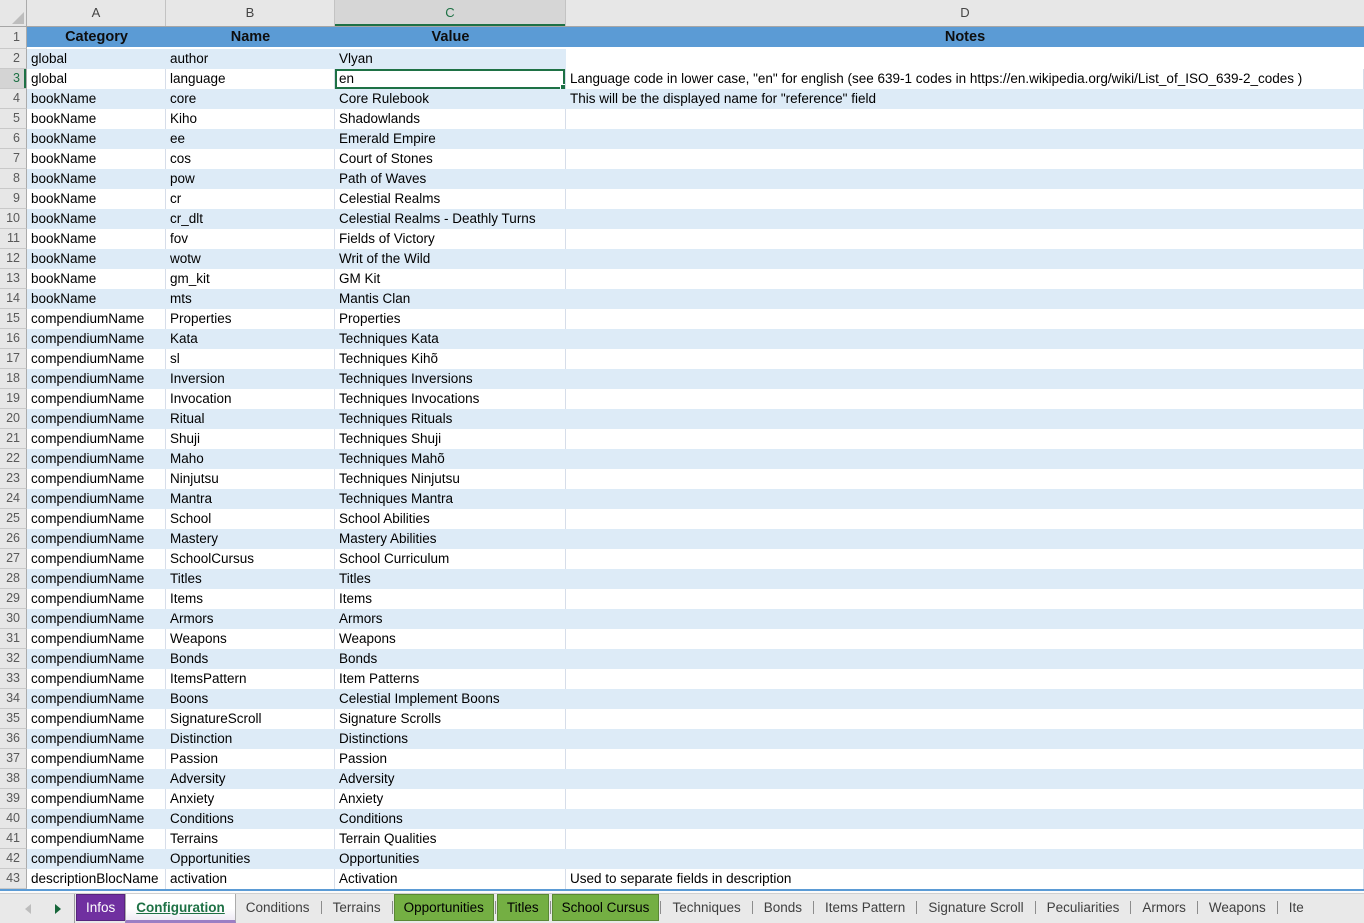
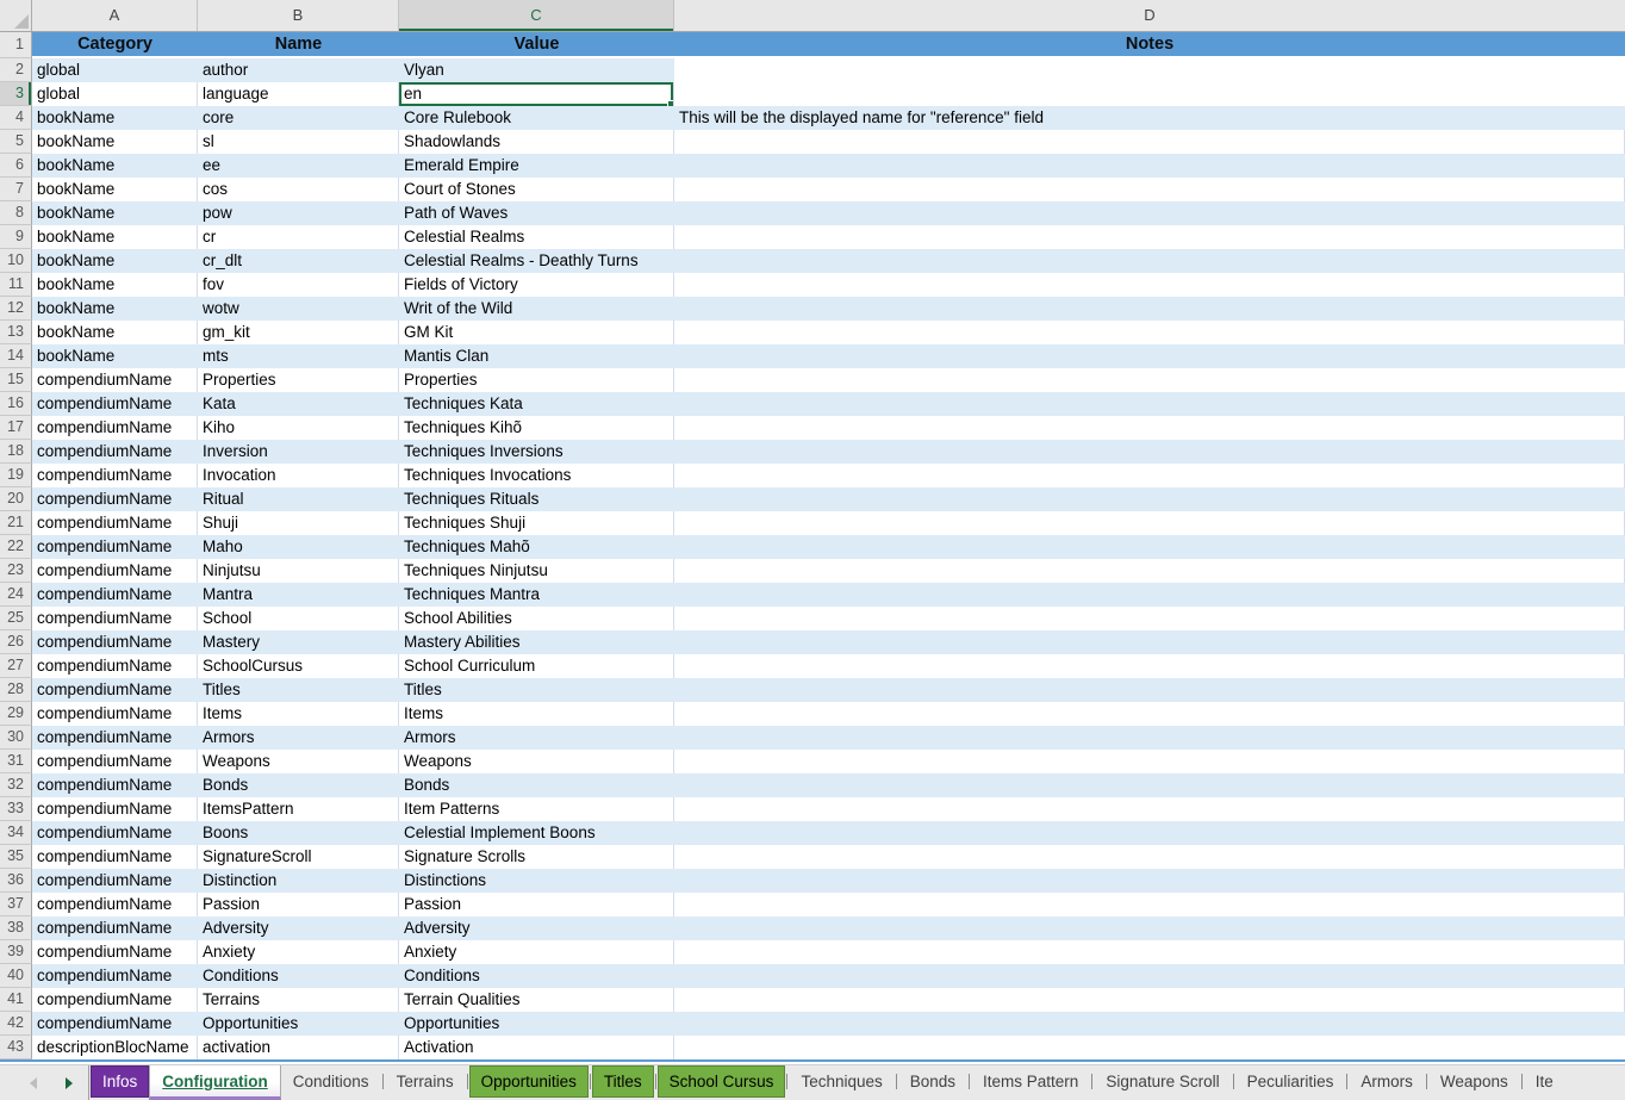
  A
  B
  C
  D
  1
  Category
  Name
  Value
  Notes
  2
  global
  author
  Vlyan
  3
  global
  language
  en
- Language code in lower case, "en" for english (see 639-1 codes in https://en.wikipedia.org/wiki/List_of_ISO_639-2_codes )
  4
  bookName
  core
  Core Rulebook
  This will be the displayed name for "reference" field
  5
  bookName
- Kiho
+ sl
  Shadowlands
  6
  bookName
  ee
  Emerald Empire
  7
  bookName
  cos
  Court of Stones
  8
  bookName
  pow
  Path of Waves
  9
  bookName
  cr
  Celestial Realms
  10
  bookName
  cr_dlt
  Celestial Realms - Deathly Turns
  11
  bookName
  fov
  Fields of Victory
  12
  bookName
  wotw
  Writ of the Wild
  13
  bookName
  gm_kit
  GM Kit
  14
  bookName
  mts
  Mantis Clan
  15
  compendiumName
  Properties
  Properties
  16
  compendiumName
  Kata
  Techniques Kata
  17
  compendiumName
- sl
+ Kiho
  Techniques Kihõ
  18
  compendiumName
  Inversion
  Techniques Inversions
  19
  compendiumName
  Invocation
  Techniques Invocations
  20
  compendiumName
  Ritual
  Techniques Rituals
  21
  compendiumName
  Shuji
  Techniques Shuji
  22
  compendiumName
  Maho
  Techniques Mahõ
  23
  compendiumName
  Ninjutsu
  Techniques Ninjutsu
  24
  compendiumName
  Mantra
  Techniques Mantra
  25
  compendiumName
  School
  School Abilities
  26
  compendiumName
  Mastery
  Mastery Abilities
  27
  compendiumName
  SchoolCursus
  School Curriculum
  28
  compendiumName
  Titles
  Titles
  29
  compendiumName
  Items
  Items
  30
  compendiumName
  Armors
  Armors
  31
  compendiumName
  Weapons
  Weapons
  32
  compendiumName
  Bonds
  Bonds
  33
  compendiumName
  ItemsPattern
  Item Patterns
  34
  compendiumName
  Boons
  Celestial Implement Boons
  35
  compendiumName
  SignatureScroll
  Signature Scrolls
  36
  compendiumName
  Distinction
  Distinctions
  37
  compendiumName
  Passion
  Passion
  38
  compendiumName
  Adversity
  Adversity
  39
  compendiumName
  Anxiety
  Anxiety
  40
  compendiumName
  Conditions
  Conditions
  41
  compendiumName
  Terrains
  Terrain Qualities
  42
  compendiumName
  Opportunities
  Opportunities
  43
  descriptionBlocName
  activation
  Activation
- Used to separate fields in description
  Infos
  Configuration
  Conditions
  Terrains
  Opportunities
  Titles
  School Cursus
  Techniques
  Bonds
  Items Pattern
  Signature Scroll
  Peculiarities
  Armors
  Weapons
  Ite
